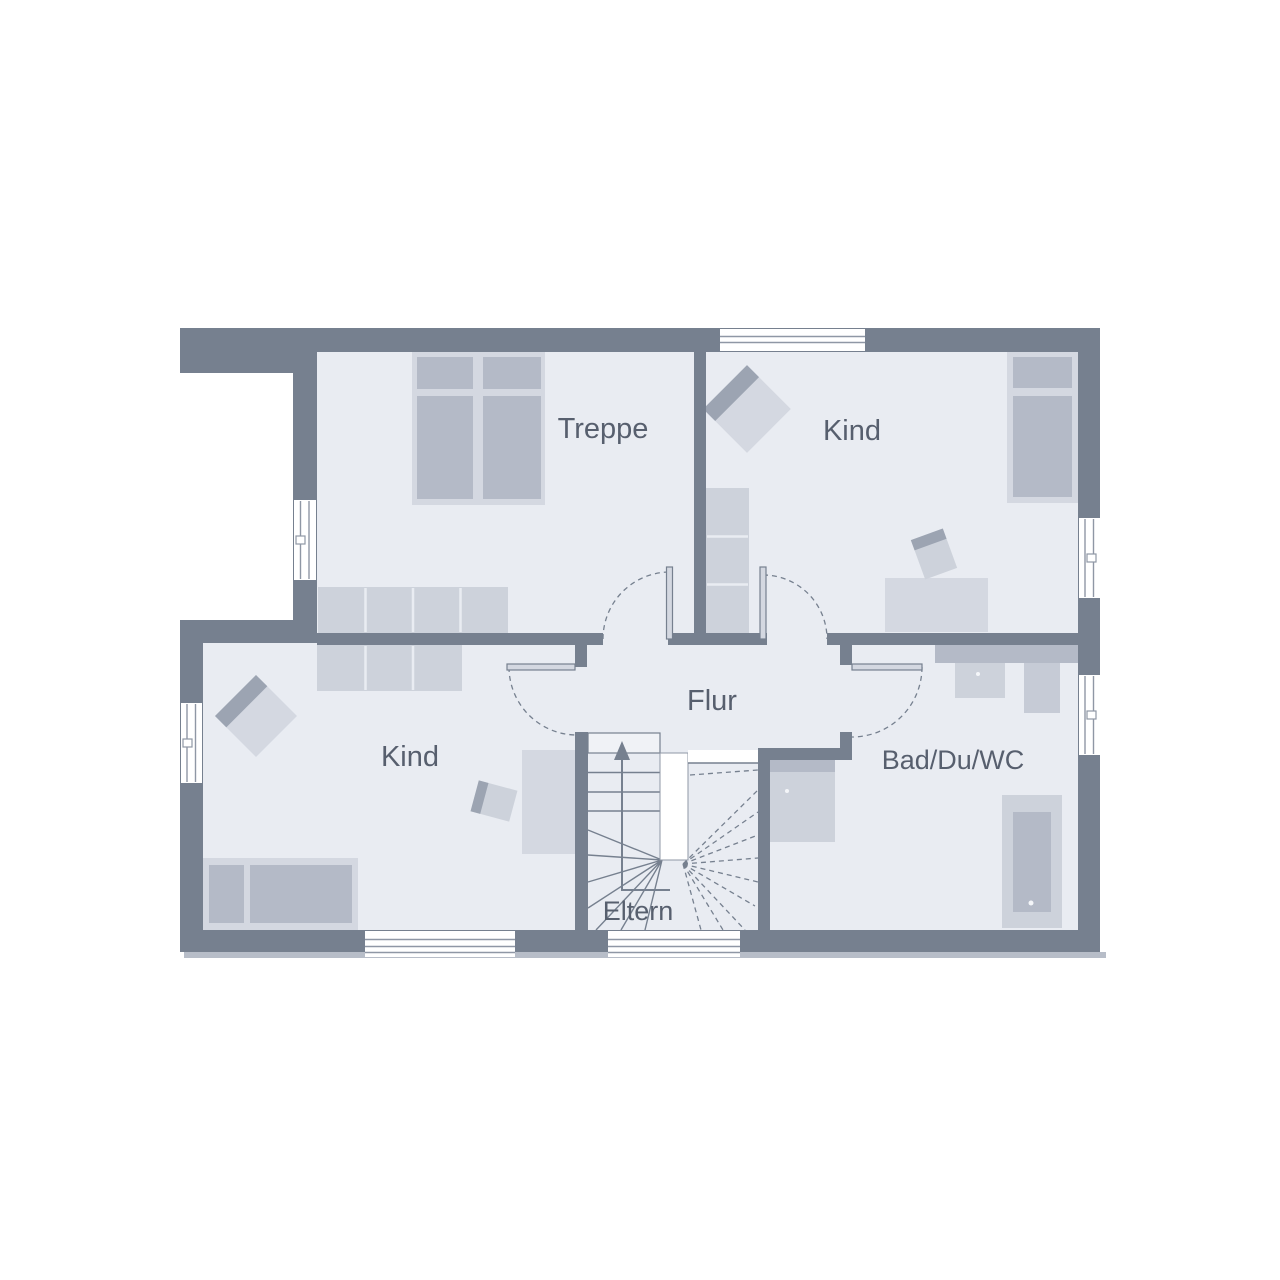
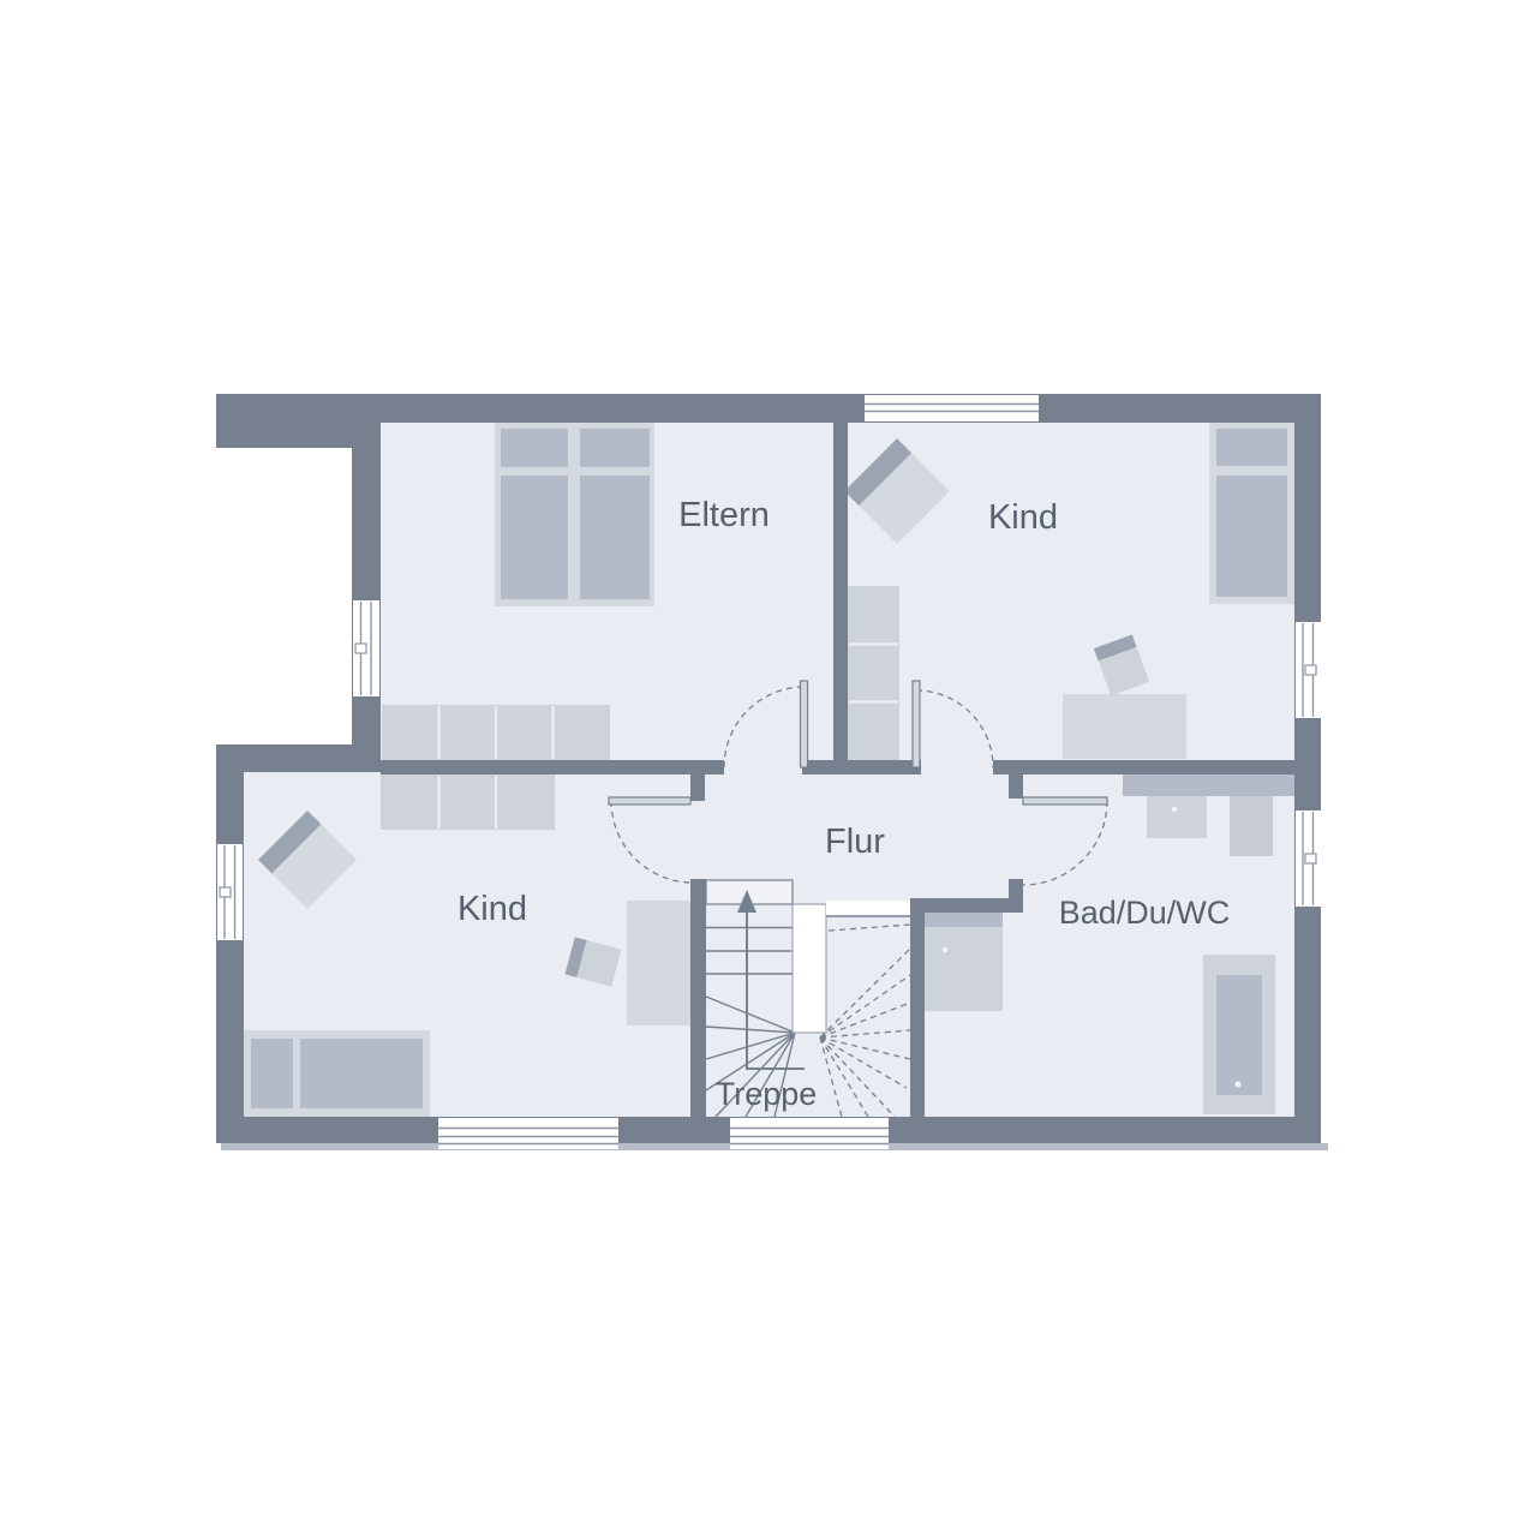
- Treppe
+ Eltern
  Kind
  Kind
  Flur
  Bad/Du/WC
- Eltern
+ Treppe
